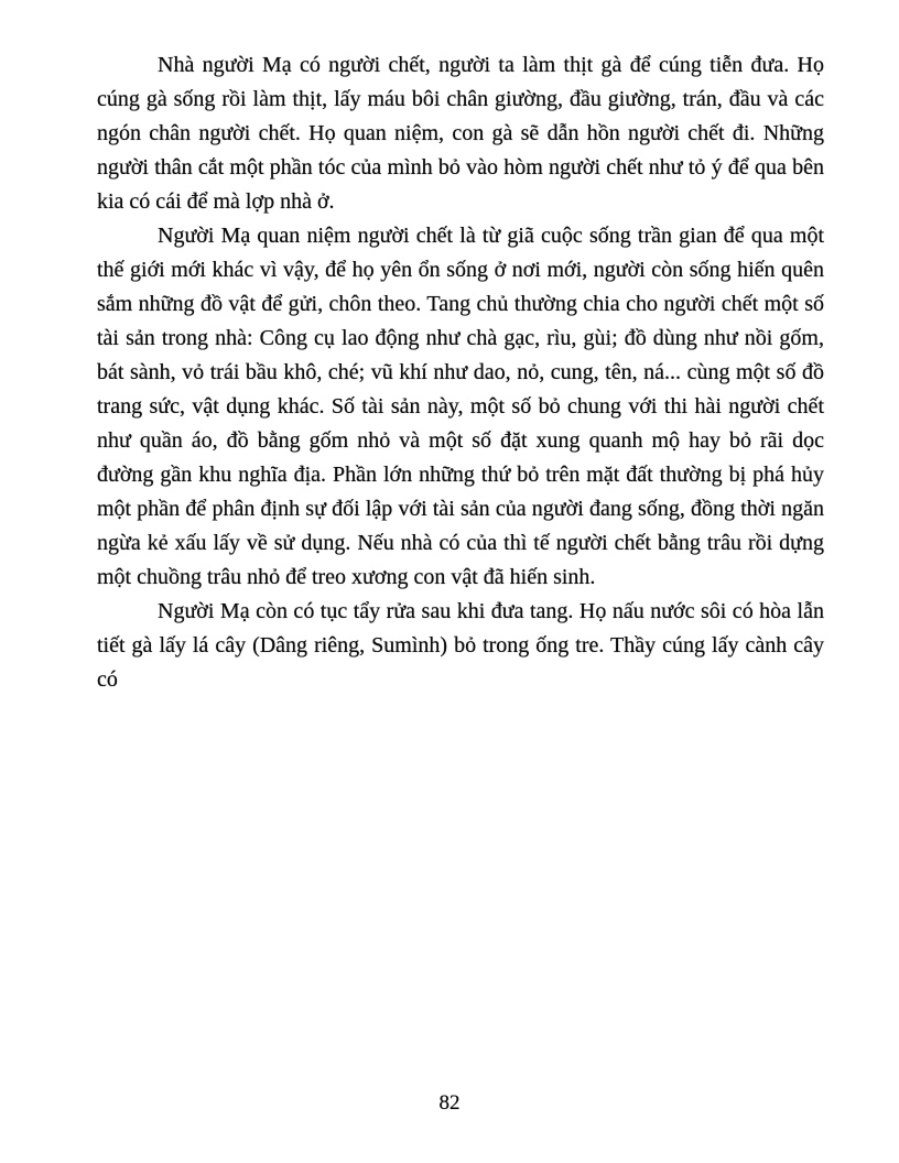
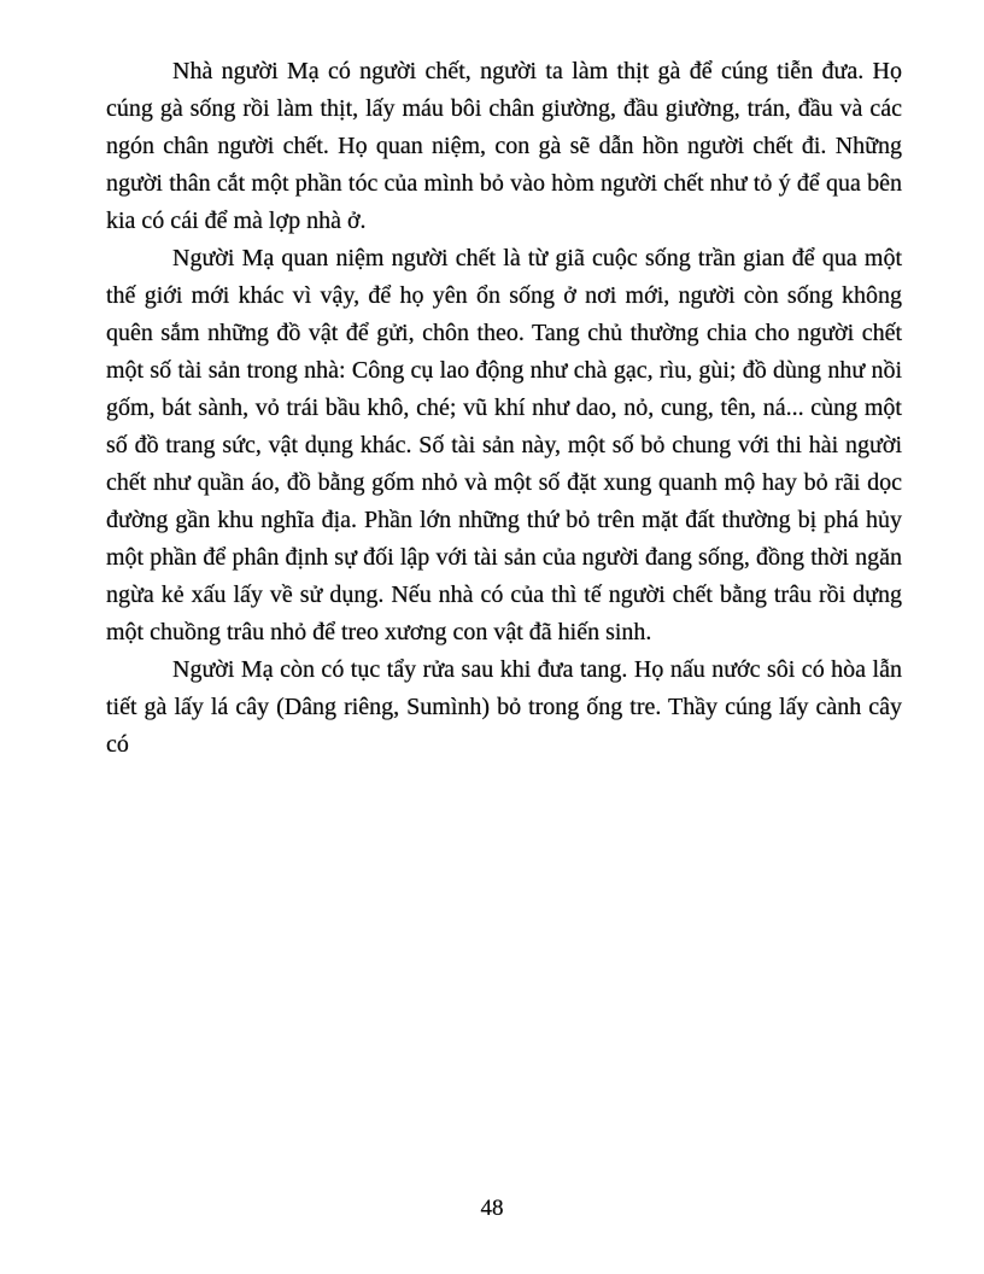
  Nhà người Mạ có người chết, người ta làm thịt gà để cúng tiễn đưa. Họ cúng gà sống rồi làm thịt, lấy máu bôi chân giường, đầu giường, trán, đầu và các ngón chân người chết. Họ quan niệm, con gà sẽ dẫn hồn người chết đi. Những người thân cắt một phần tóc của mình bỏ vào hòm người chết như tỏ ý để qua bên kia có cái để mà lợp nhà ở.
- Người Mạ quan niệm người chết là từ giã cuộc sống trần gian để qua một thế giới mới khác vì vậy, để họ yên ổn sống ở nơi mới, người còn sống hiến quên sắm những đồ vật để gửi, chôn theo. Tang chủ thường chia cho người chết một số tài sản trong nhà: Công cụ lao động như chà gạc, rìu, gùi; đồ dùng như nồi gốm, bát sành, vỏ trái bầu khô, ché; vũ khí như dao, nỏ, cung, tên, ná... cùng một số đồ trang sức, vật dụng khác. Số tài sản này, một số bỏ chung với thi hài người chết như quần áo, đồ bằng gốm nhỏ và một số đặt xung quanh mộ hay bỏ rãi dọc đường gần khu nghĩa địa. Phần lớn những thứ bỏ trên mặt đất thường bị phá hủy một phần để phân định sự đối lập với tài sản của người đang sống, đồng thời ngăn ngừa kẻ xấu lấy về sử dụng. Nếu nhà có của thì tế người chết bằng trâu rồi dựng một chuồng trâu nhỏ để treo xương con vật đã hiến sinh.
+ Người Mạ quan niệm người chết là từ giã cuộc sống trần gian để qua một thế giới mới khác vì vậy, để họ yên ổn sống ở nơi mới, người còn sống không quên sắm những đồ vật để gửi, chôn theo. Tang chủ thường chia cho người chết một số tài sản trong nhà: Công cụ lao động như chà gạc, rìu, gùi; đồ dùng như nồi gốm, bát sành, vỏ trái bầu khô, ché; vũ khí như dao, nỏ, cung, tên, ná... cùng một số đồ trang sức, vật dụng khác. Số tài sản này, một số bỏ chung với thi hài người chết như quần áo, đồ bằng gốm nhỏ và một số đặt xung quanh mộ hay bỏ rãi dọc đường gần khu nghĩa địa. Phần lớn những thứ bỏ trên mặt đất thường bị phá hủy một phần để phân định sự đối lập với tài sản của người đang sống, đồng thời ngăn ngừa kẻ xấu lấy về sử dụng. Nếu nhà có của thì tế người chết bằng trâu rồi dựng một chuồng trâu nhỏ để treo xương con vật đã hiến sinh.
  Người Mạ còn có tục tẩy rửa sau khi đưa tang. Họ nấu nước sôi có hòa lẫn tiết gà lấy lá cây (Dâng riêng, Sumình) bỏ trong ống tre. Thầy cúng lấy cành cây có
- 82
+ 48
